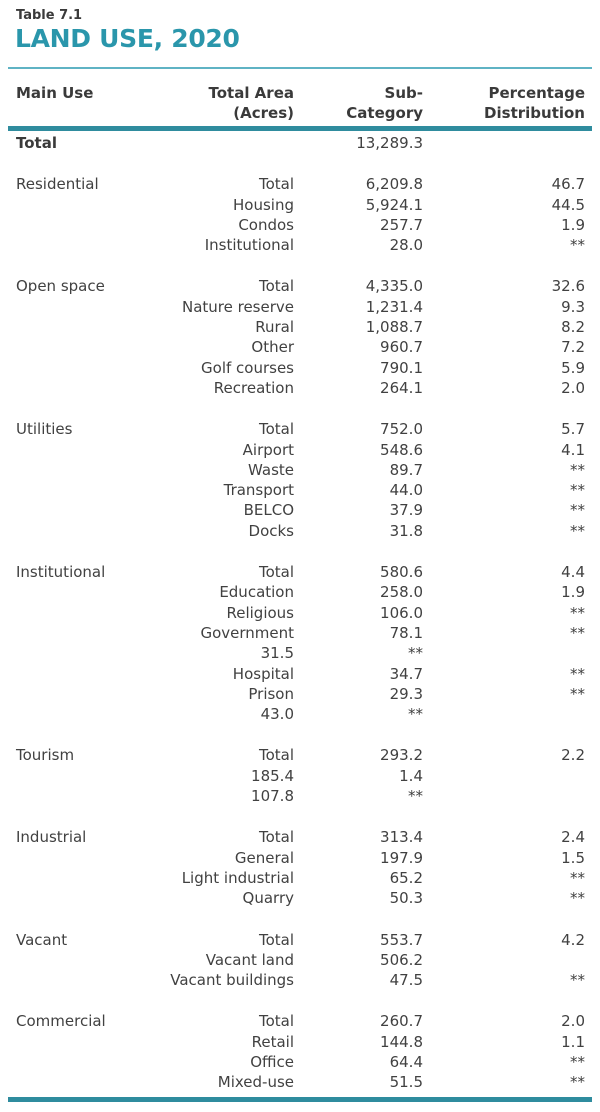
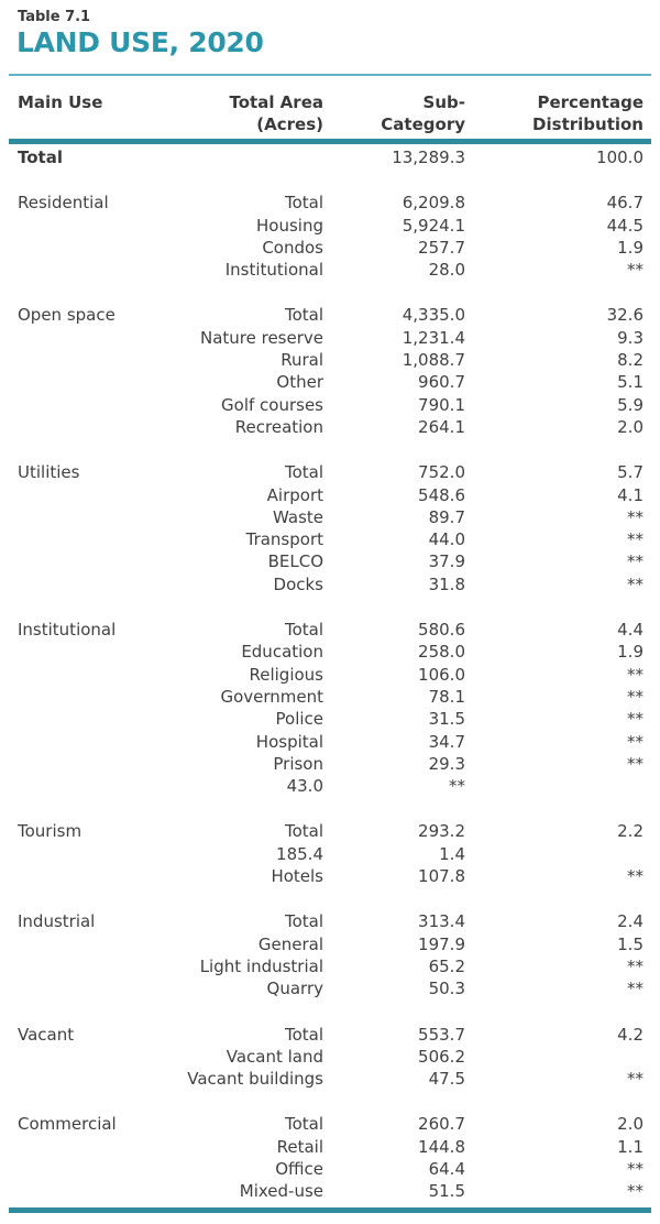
  Table 7.1
  LAND USE, 2020
  Main Use
  Total Area
  (Acres)
  Sub-
  Category
  Percentage
  Distribution
  Total
  13,289.3
+ 100.0
  Residential
  Total
  6,209.8
  46.7
  Housing
  5,924.1
  44.5
  Condos
  257.7
  1.9
  Institutional
  28.0
  **
  Open space
  Total
  4,335.0
  32.6
  Nature reserve
  1,231.4
  9.3
  Rural
  1,088.7
  8.2
  Other
  960.7
- 7.2
+ 5.1
  Golf courses
  790.1
  5.9
  Recreation
  264.1
  2.0
  Utilities
  Total
  752.0
  5.7
  Airport
  548.6
  4.1
  Waste
  89.7
  **
  Transport
  44.0
  **
  BELCO
  37.9
  **
  Docks
  31.8
  **
  Institutional
  Total
  580.6
  4.4
  Education
  258.0
  1.9
  Religious
  106.0
  **
  Government
  78.1
  **
+ Police
  31.5
  **
  Hospital
  34.7
  **
  Prison
  29.3
  **
  43.0
  **
  Tourism
  Total
  293.2
  2.2
  185.4
  1.4
+ Hotels
  107.8
  **
  Industrial
  Total
  313.4
  2.4
  General
  197.9
  1.5
  Light industrial
  65.2
  **
  Quarry
  50.3
  **
  Vacant
  Total
  553.7
  4.2
  Vacant land
  506.2
  Vacant buildings
  47.5
  **
  Commercial
  Total
  260.7
  2.0
  Retail
  144.8
  1.1
  Office
  64.4
  **
  Mixed-use
  51.5
  **
